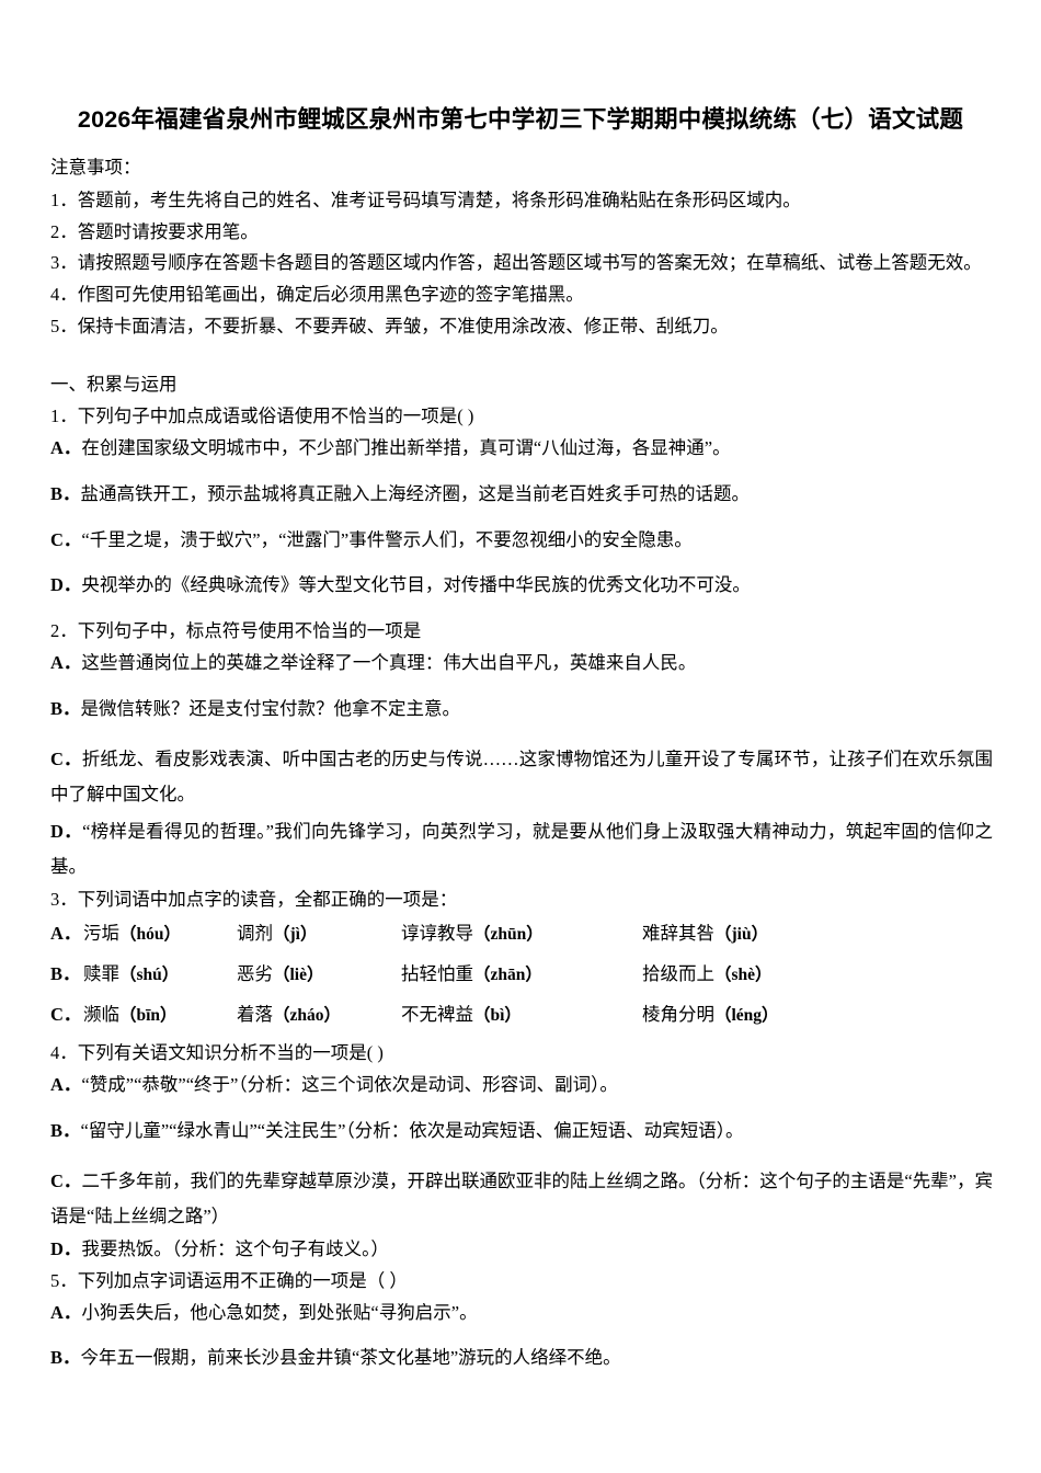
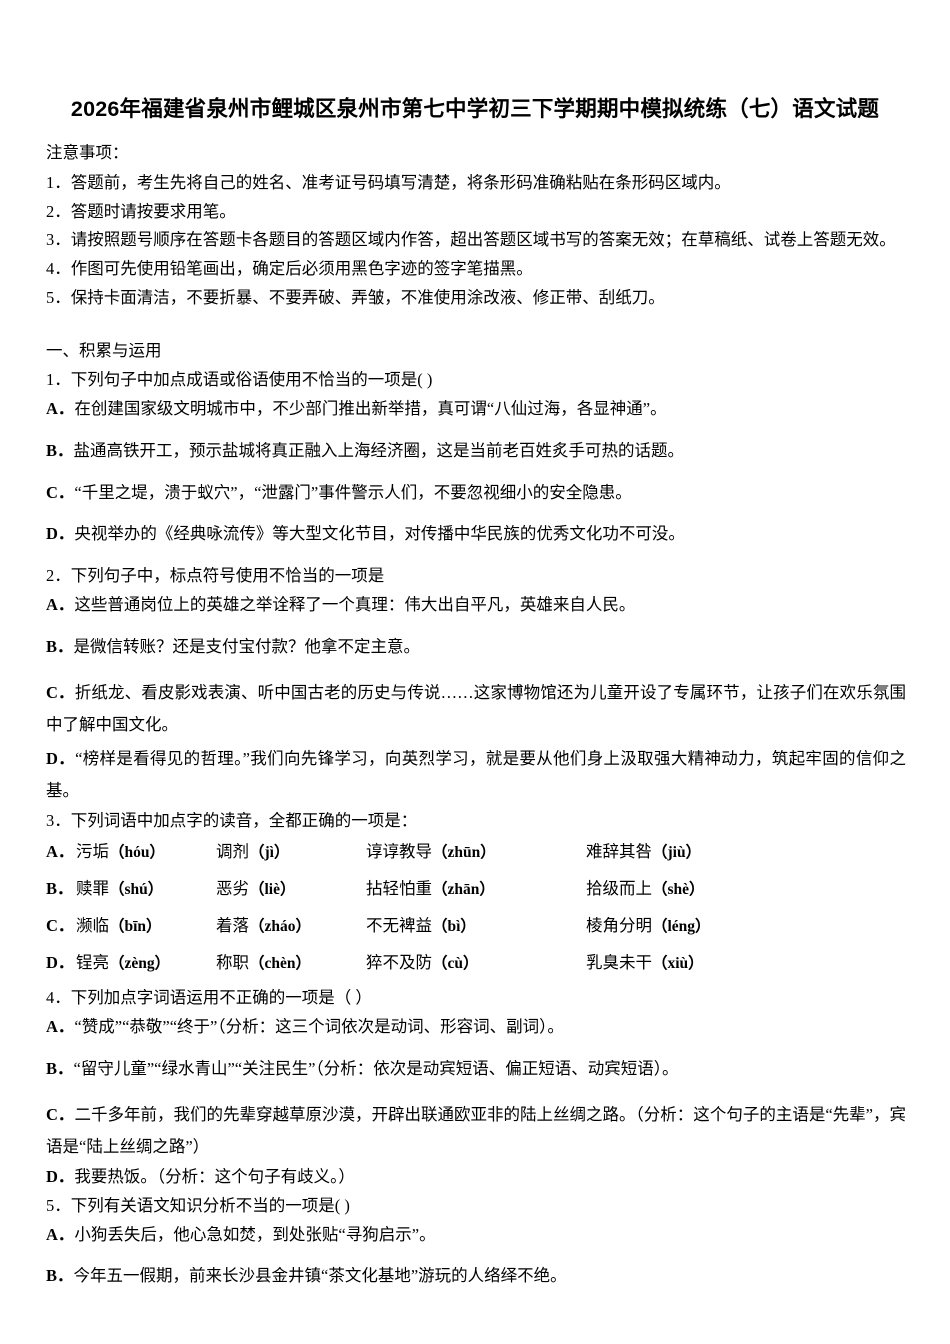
  2026年福建省泉州市鲤城区泉州市第七中学初三下学期期中模拟统练（七）语文试题
  注意事项：
  1．答题前，考生先将自己的姓名、准考证号码填写清楚，将条形码准确粘贴在条形码区域内。
  2．答题时请按要求用笔。
  3．请按照题号顺序在答题卡各题目的答题区域内作答，超出答题区域书写的答案无效；在草稿纸、试卷上答题无效。
  4．作图可先使用铅笔画出，确定后必须用黑色字迹的签字笔描黑。
  5．保持卡面清洁，不要折暴、不要弄破、弄皱，不准使用涂改液、修正带、刮纸刀。
  一、积累与运用
  1．下列句子中加点成语或俗语使用不恰当的一项是( )
  A．在创建国家级文明城市中，不少部门推出新举措，真可谓“八仙过海，各显神通”。
  B．盐通高铁开工，预示盐城将真正融入上海经济圈，这是当前老百姓炙手可热的话题。
  C．“千里之堤，溃于蚁穴”，“泄露门”事件警示人们，不要忽视细小的安全隐患。
  D．央视举办的《经典咏流传》等大型文化节目，对传播中华民族的优秀文化功不可没。
  2．下列句子中，标点符号使用不恰当的一项是
  A．这些普通岗位上的英雄之举诠释了一个真理：伟大出自平凡，英雄来自人民。
  B．是微信转账？还是支付宝付款？他拿不定主意。
  C．折纸龙、看皮影戏表演、听中国古老的历史与传说……这家博物馆还为儿童开设了专属环节，让孩子们在欢乐氛围中了解中国文化。
  D．“榜样是看得见的哲理。”我们向先锋学习，向英烈学习，就是要从他们身上汲取强大精神动力，筑起牢固的信仰之基。
  3．下列词语中加点字的读音，全都正确的一项是：
  A．	污垢（hóu）	调剂（jì）	谆谆教导（zhūn）	难辞其咎（jiù）
  B．	赎罪（shú）	恶劣（liè）	拈轻怕重（zhān）	拾级而上（shè）
  C．	濒临（bīn）	着落（zháo）	不无裨益（bì）	棱角分明（léng）
+ D．	锃亮（zèng）	称职（chèn）	猝不及防（cù）	乳臭未干（xiù）
- 4．下列有关语文知识分析不当的一项是( )
+ 4．下列加点字词语运用不正确的一项是（ ）
  A．“赞成”“恭敬”“终于”（分析：这三个词依次是动词、形容词、副词）。
  B．“留守儿童”“绿水青山”“关注民生”（分析：依次是动宾短语、偏正短语、动宾短语）。
  C．二千多年前，我们的先辈穿越草原沙漠，开辟出联通欧亚非的陆上丝绸之路。（分析：这个句子的主语是“先辈”，宾语是“陆上丝绸之路”）
  D．我要热饭。（分析：这个句子有歧义。）
- 5．下列加点字词语运用不正确的一项是（ ）
+ 5．下列有关语文知识分析不当的一项是( )
  A．小狗丢失后，他心急如焚，到处张贴“寻狗启示”。
  B．今年五一假期，前来长沙县金井镇“茶文化基地”游玩的人络绎不绝。
